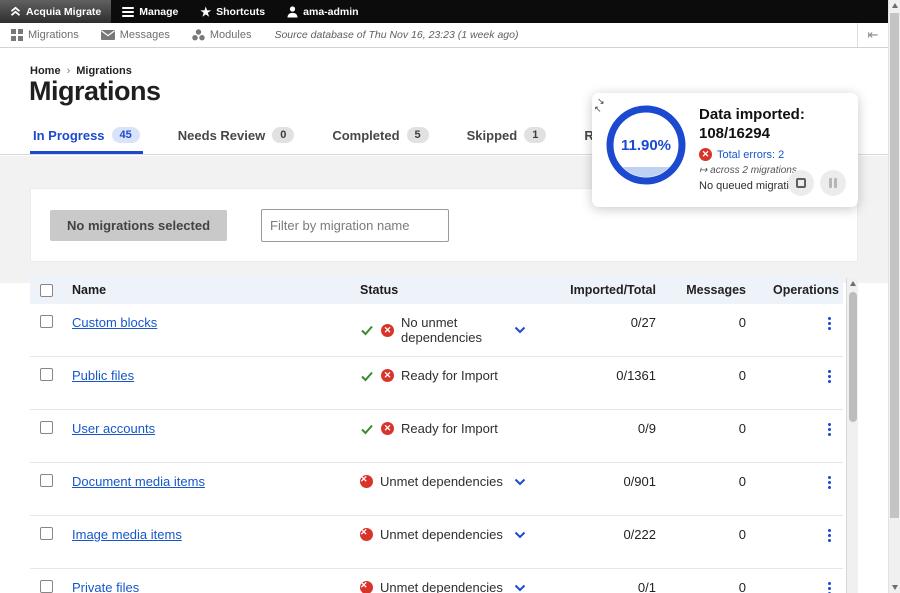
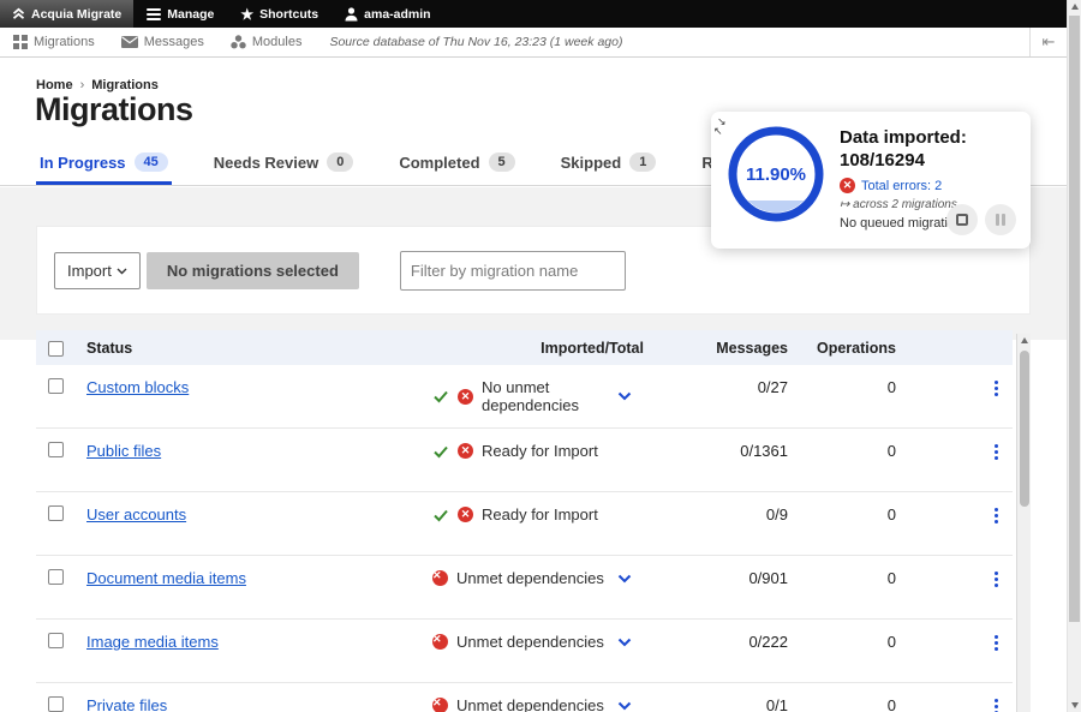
  Acquia Migrate
  Manage
  ★
  Shortcuts
  ama-admin
  Migrations
  Messages
  Modules
  Source database of Thu Nov 16, 23:23 (1 week ago)
  ⇤
  Home
  ›
  Migrations
  Migrations
  In Progress
  45
  Needs Review
  0
  Completed
  5
  Skipped
  1
+ Import
  No migrations selected
  Filter by migration name
- Name
  Status
  Imported/Total
  Messages
  Operations
  Custom blocks
  ✕
  No unmet dependencies
  0/27
  0
  Public files
  ✕
  Ready for Import
  0/1361
  0
  User accounts
  ✕
  Ready for Import
  0/9
  0
  Document media items
  ✕
  Unmet dependencies
  0/901
  0
  Image media items
  ✕
  Unmet dependencies
  0/222
  0
  Private files
  ✕
  Unmet dependencies
  0/1
  0
  ↘
  ↖
  11.90%
  Data imported:
  108/16294
  ✕
  Total errors: 2
  ↦ across 2 migration
  No queued migrat
